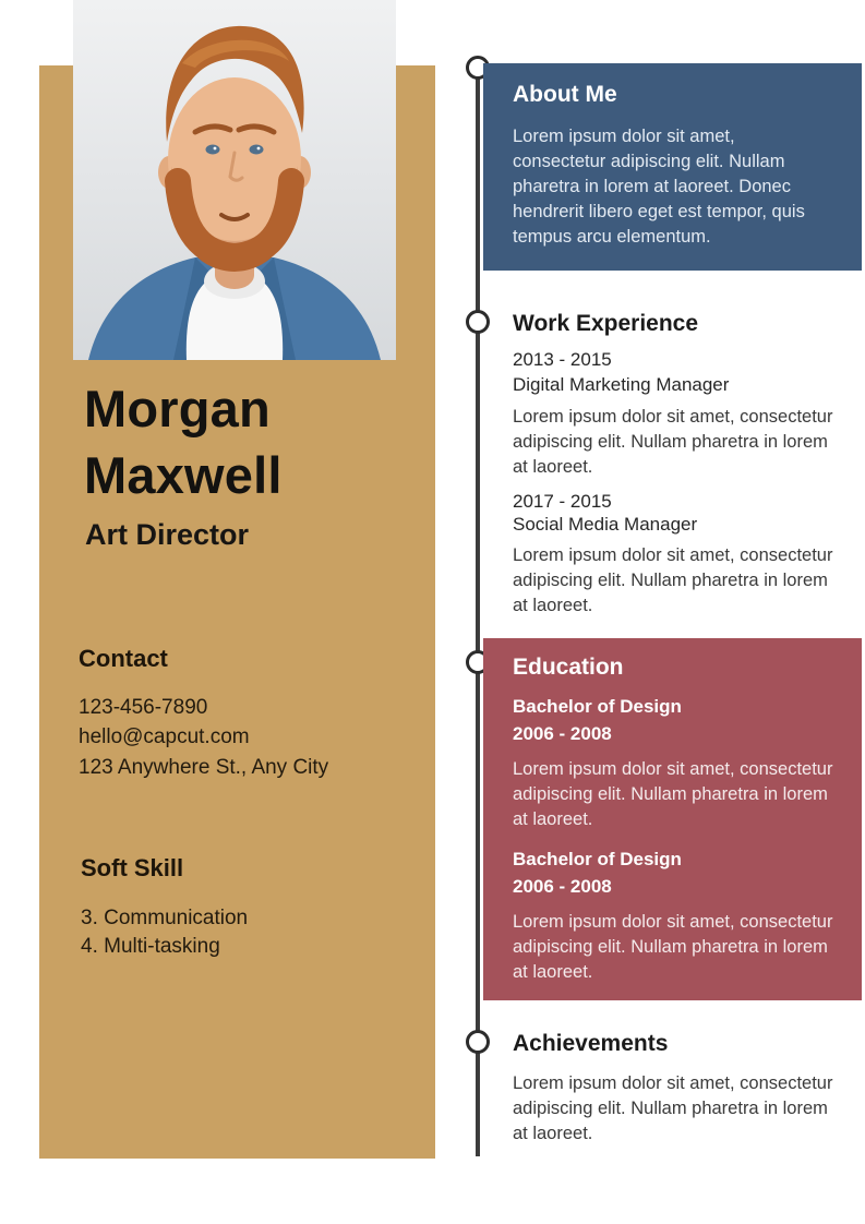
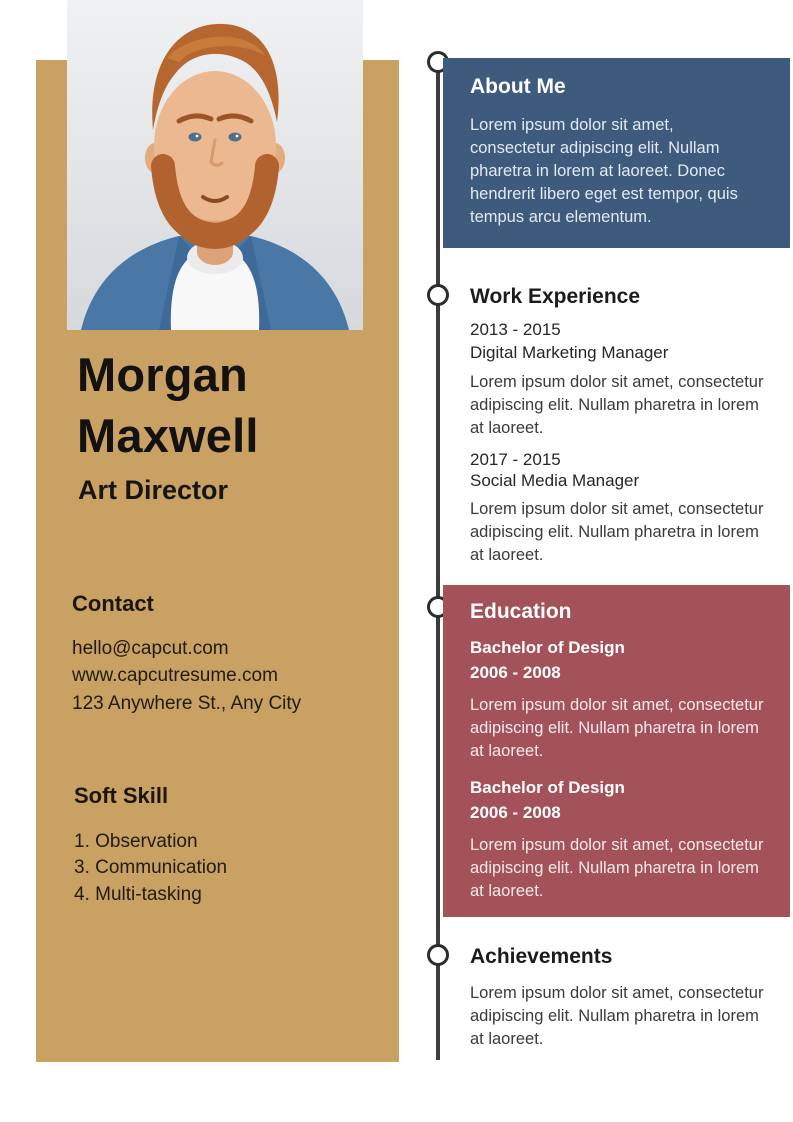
  Morgan
  Maxwell
  Art Director
  Contact
- 123-456-7890
  hello@capcut.com
+ www.capcutresume.com
  123 Anywhere St., Any City
  Soft Skill
+ 1. Observation
  3. Communication
  4. Multi-tasking
  About Me
  Lorem ipsum dolor sit amet,
  consectetur adipiscing elit. Nullam
  pharetra in lorem at laoreet. Donec
  hendrerit libero eget est tempor, quis
  tempus arcu elementum.
  Work Experience
  2013 - 2015
  Digital Marketing Manager
  Lorem ipsum dolor sit amet, consectetur
  adipiscing elit. Nullam pharetra in lorem
  at laoreet.
  2017 - 2015
  Social Media Manager
  Lorem ipsum dolor sit amet, consectetur
  adipiscing elit. Nullam pharetra in lorem
  at laoreet.
  Education
  Bachelor of Design
  2006 - 2008
  Lorem ipsum dolor sit amet, consectetur
  adipiscing elit. Nullam pharetra in lorem
  at laoreet.
  Bachelor of Design
  2006 - 2008
  Lorem ipsum dolor sit amet, consectetur
  adipiscing elit. Nullam pharetra in lorem
  at laoreet.
  Achievements
  Lorem ipsum dolor sit amet, consectetur
  adipiscing elit. Nullam pharetra in lorem
  at laoreet.
